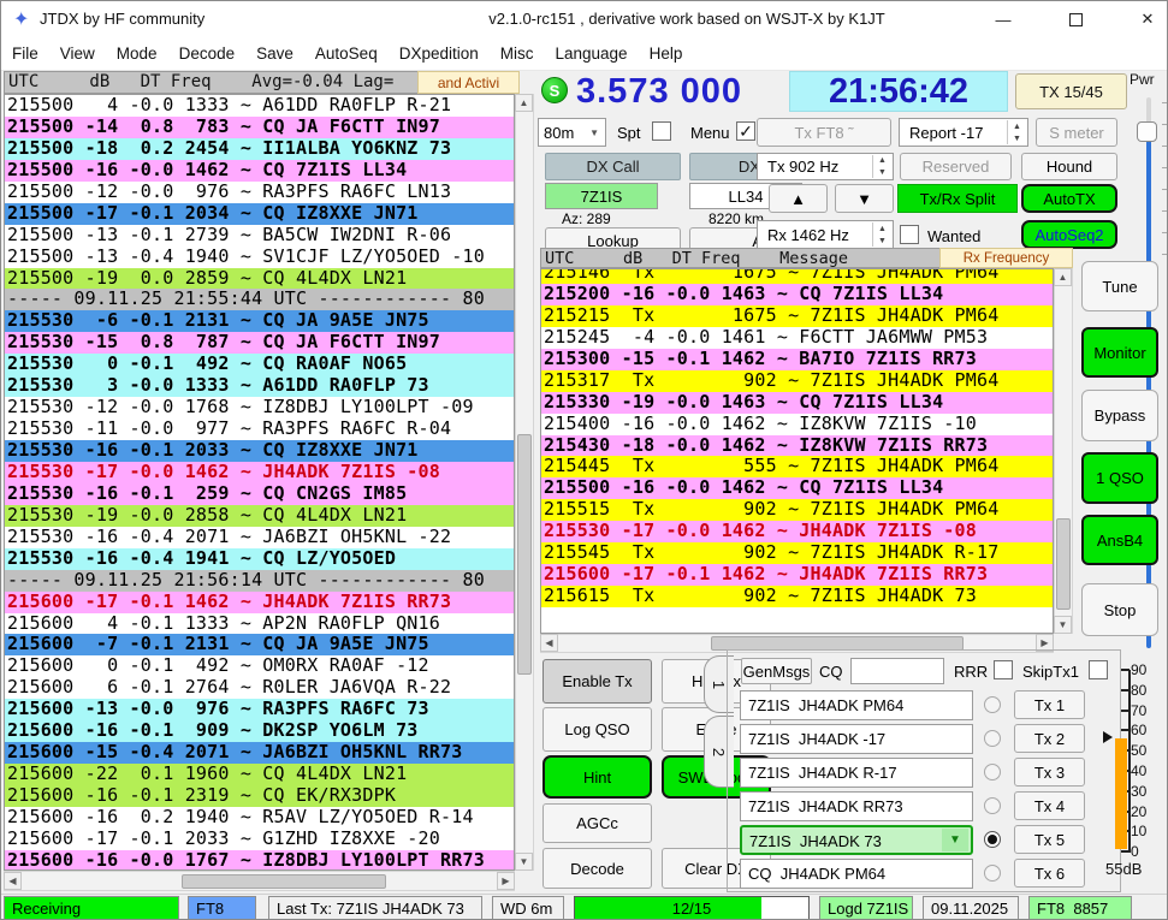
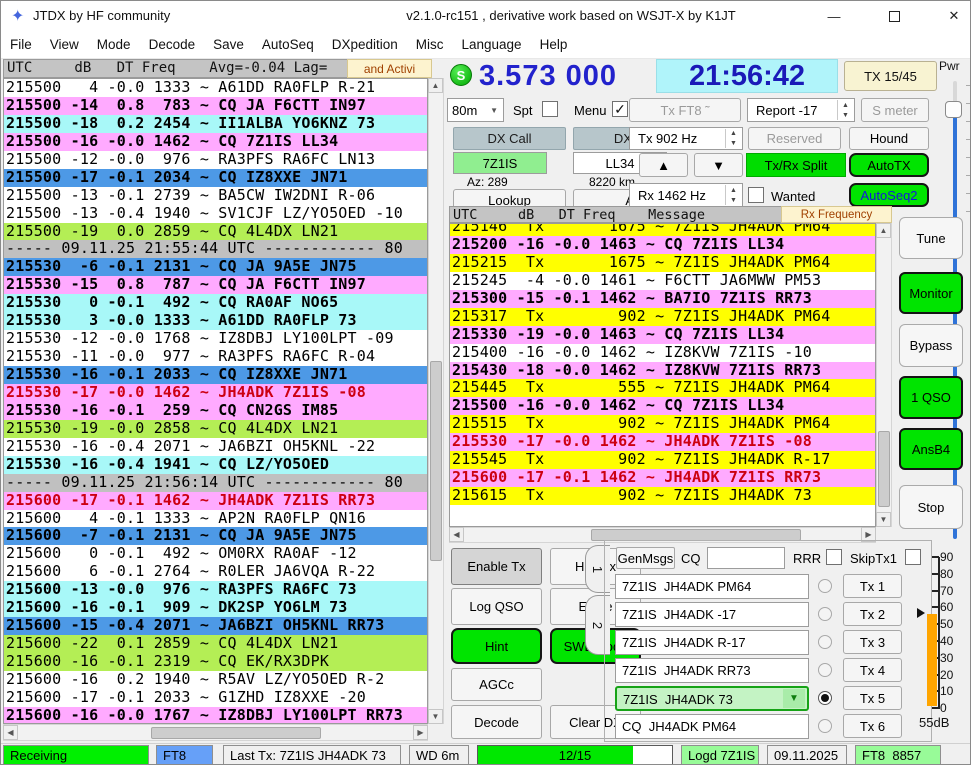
  ✦
  JTDX by HF community
  v2.1.0-rc151 , derivative work based on WSJT-X by K1JT
  —
  ✕
  File
  View
  Mode
  Decode
  Save
  AutoSeq
  DXpedition
  Misc
  Language
  Help
  UTC dB DT Freq Avg=-0.04 Lag=
  and Activi
  215500 4 -0.0 1333 ~ A61DD RA0FLP R-21
  215500 -14 0.8 783 ~ CQ JA F6CTT IN97
  215500 -18 0.2 2454 ~ II1ALBA YO6KNZ 73
  215500 -16 -0.0 1462 ~ CQ 7Z1IS LL34
  215500 -12 -0.0 976 ~ RA3PFS RA6FC LN13
  215500 -17 -0.1 2034 ~ CQ IZ8XXE JN71
  215500 -13 -0.1 2739 ~ BA5CW IW2DNI R-06
  215500 -13 -0.4 1940 ~ SV1CJF LZ/YO5OED -10
  215500 -19 0.0 2859 ~ CQ 4L4DX LN21
  ----- 09.11.25 21:55:44 UTC ------------ 80
  215530 -6 -0.1 2131 ~ CQ JA 9A5E JN75
  215530 -15 0.8 787 ~ CQ JA F6CTT IN97
  215530 0 -0.1 492 ~ CQ RA0AF NO65
  215530 3 -0.0 1333 ~ A61DD RA0FLP 73
  215530 -12 -0.0 1768 ~ IZ8DBJ LY100LPT -09
  215530 -11 -0.0 977 ~ RA3PFS RA6FC R-04
  215530 -16 -0.1 2033 ~ CQ IZ8XXE JN71
  215530 -17 -0.0 1462 ~ JH4ADK 7Z1IS -08
  215530 -16 -0.1 259 ~ CQ CN2GS IM85
  215530 -19 -0.0 2858 ~ CQ 4L4DX LN21
  215530 -16 -0.4 2071 ~ JA6BZI OH5KNL -22
  215530 -16 -0.4 1941 ~ CQ LZ/YO5OED
  ----- 09.11.25 21:56:14 UTC ------------ 80
  215600 -17 -0.1 1462 ~ JH4ADK 7Z1IS RR73
  215600 4 -0.1 1333 ~ AP2N RA0FLP QN16
  215600 -7 -0.1 2131 ~ CQ JA 9A5E JN75
  215600 0 -0.1 492 ~ OM0RX RA0AF -12
  215600 6 -0.1 2764 ~ R0LER JA6VQA R-22
  215600 -13 -0.0 976 ~ RA3PFS RA6FC 73
  215600 -16 -0.1 909 ~ DK2SP YO6LM 73
  215600 -15 -0.4 2071 ~ JA6BZI OH5KNL RR73
- 215600 -22 0.1 1960 ~ CQ 4L4DX LN21
+ 215600 -22 0.1 2859 ~ CQ 4L4DX LN21
  215600 -16 -0.1 2319 ~ CQ EK/RX3DPK
- 215600 -16 0.2 1940 ~ R5AV LZ/YO5OED R-14
+ 215600 -16 0.2 1940 ~ R5AV LZ/YO5OED R-2
  215600 -17 -0.1 2033 ~ G1ZHD IZ8XXE -20
  215600 -16 -0.0 1767 ~ IZ8DBJ LY100LPT RR73
  ▲
  ▼
  ◀
  ▶
  S
  3.573 000
  21:56:42
  TX 15/45
  Pwr
  80m
  ▼
  Spt
  Menu
  ✓
  Tx FT8 ˜
  Report -17
  S meter
  DX Call
  7Z1IS
  LL34
  Az: 289
  8220 km
  Lookup
  Tx 902 Hz
  ▲
  ▼
  Rx 1462 Hz
  Reserved
  Hound
  Tx/Rx Split
  AutoTX
  Wanted
  AutoSeq2
  UTC dB DT Freq Message
  Rx Frequency
  215146 Tx 1675 ~ 7Z1IS JH4ADK PM64
  215200 -16 -0.0 1463 ~ CQ 7Z1IS LL34
  215215 Tx 1675 ~ 7Z1IS JH4ADK PM64
  215245 -4 -0.0 1461 ~ F6CTT JA6MWW PM53
  215300 -15 -0.1 1462 ~ BA7IO 7Z1IS RR73
  215317 Tx 902 ~ 7Z1IS JH4ADK PM64
  215330 -19 -0.0 1463 ~ CQ 7Z1IS LL34
  215400 -16 -0.0 1462 ~ IZ8KVW 7Z1IS -10
  215430 -18 -0.0 1462 ~ IZ8KVW 7Z1IS RR73
  215445 Tx 555 ~ 7Z1IS JH4ADK PM64
  215500 -16 -0.0 1462 ~ CQ 7Z1IS LL34
  215515 Tx 902 ~ 7Z1IS JH4ADK PM64
  215530 -17 -0.0 1462 ~ JH4ADK 7Z1IS -08
  215545 Tx 902 ~ 7Z1IS JH4ADK R-17
  215600 -17 -0.1 1462 ~ JH4ADK 7Z1IS RR73
  215615 Tx 902 ~ 7Z1IS JH4ADK 73
  ▲
  ▼
  ◀
  ▶
  Tune
  Monitor
  Bypass
  1 QSO
  AnsB4
  Stop
  Enable Tx
  Log QSO
  Hint
  AGCc
  Decode
  Clear D
  GenMsgs
  CQ
  RRR
  SkipTx1
  7Z1IS JH4ADK PM64
  Tx 1
  7Z1IS JH4ADK -17
  Tx 2
  7Z1IS JH4ADK R-17
  Tx 3
  7Z1IS JH4ADK RR73
  Tx 4
  7Z1IS JH4ADK 73
  ▼
  Tx 5
  CQ JH4ADK PM64
  Tx 6
  90
  80
  70
  60
  50
  40
  30
  20
  10
  0
  55dB
  Receiving
  FT8
  Last Tx: 7Z1IS JH4ADK 73
  WD 6m
  12/15
  Logd 7Z1IS
  09.11.2025
  FT8 8857
